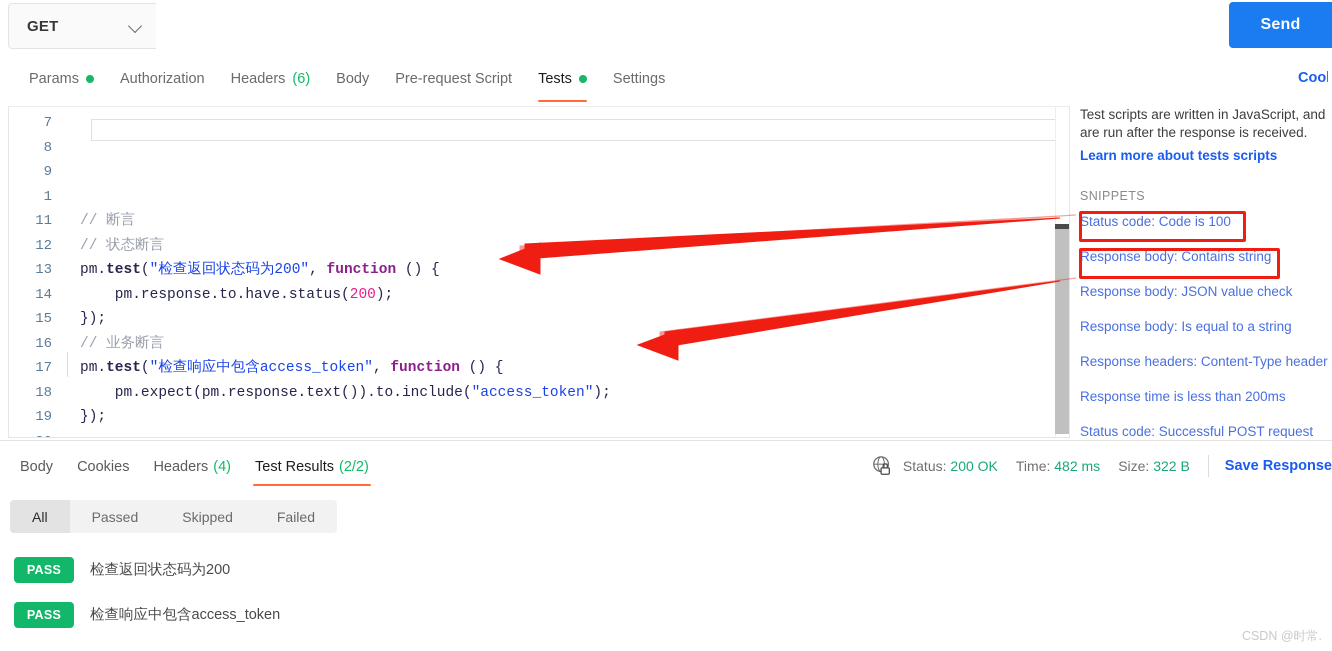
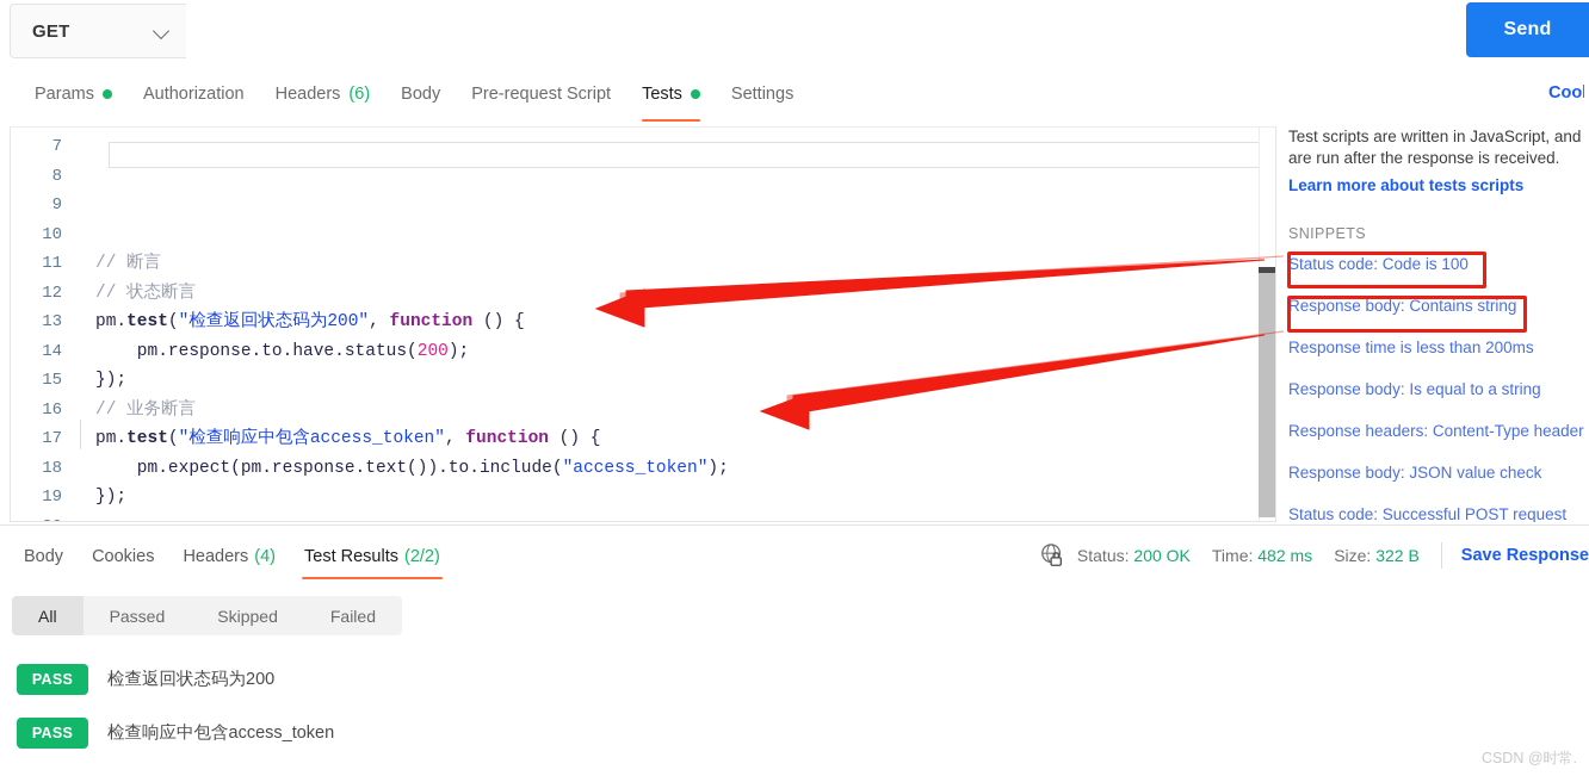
  GET
  Send
  Params
  Authorization
  Headers
  (6)
  Body
  Pre-request Script
  Tests
  Settings
  7
  8
  9
- 1
+ 10
  11
  12
  13
  14
  15
  16
  17
  18
  19
  // 断言
  // 状态断言
  pm.test("检查返回状态码为200", function () {
  pm.response.to.have.status(200);
  });
  // 业务断言
  pm.test("检查响应中包含access_token", function () {
  pm.expect(pm.response.text()).to.include("access_token");
  });
  Test scripts are written in JavaScript, and
  are run after the response is received.
  Learn more about tests scripts
  SNIPPETS
  Status code: Code is 100
  Response body: Contains string
- Response body: JSON value check
+ Response time is less than 200ms
  Response body: Is equal to a string
  Response headers: Content-Type header
- Response time is less than 200ms
+ Response body: JSON value check
  Status code: Successful POST request
  Body
  Cookies
  Headers
  (4)
  Test Results
  (2/2)
  Status: 200 OK
  Time: 482 ms
  Size: 322 B
  Save Response
  All
  Passed
  Skipped
  Failed
  PASS
  检查返回状态码为200
  PASS
  检查响应中包含access_token
  CSDN @时常.
